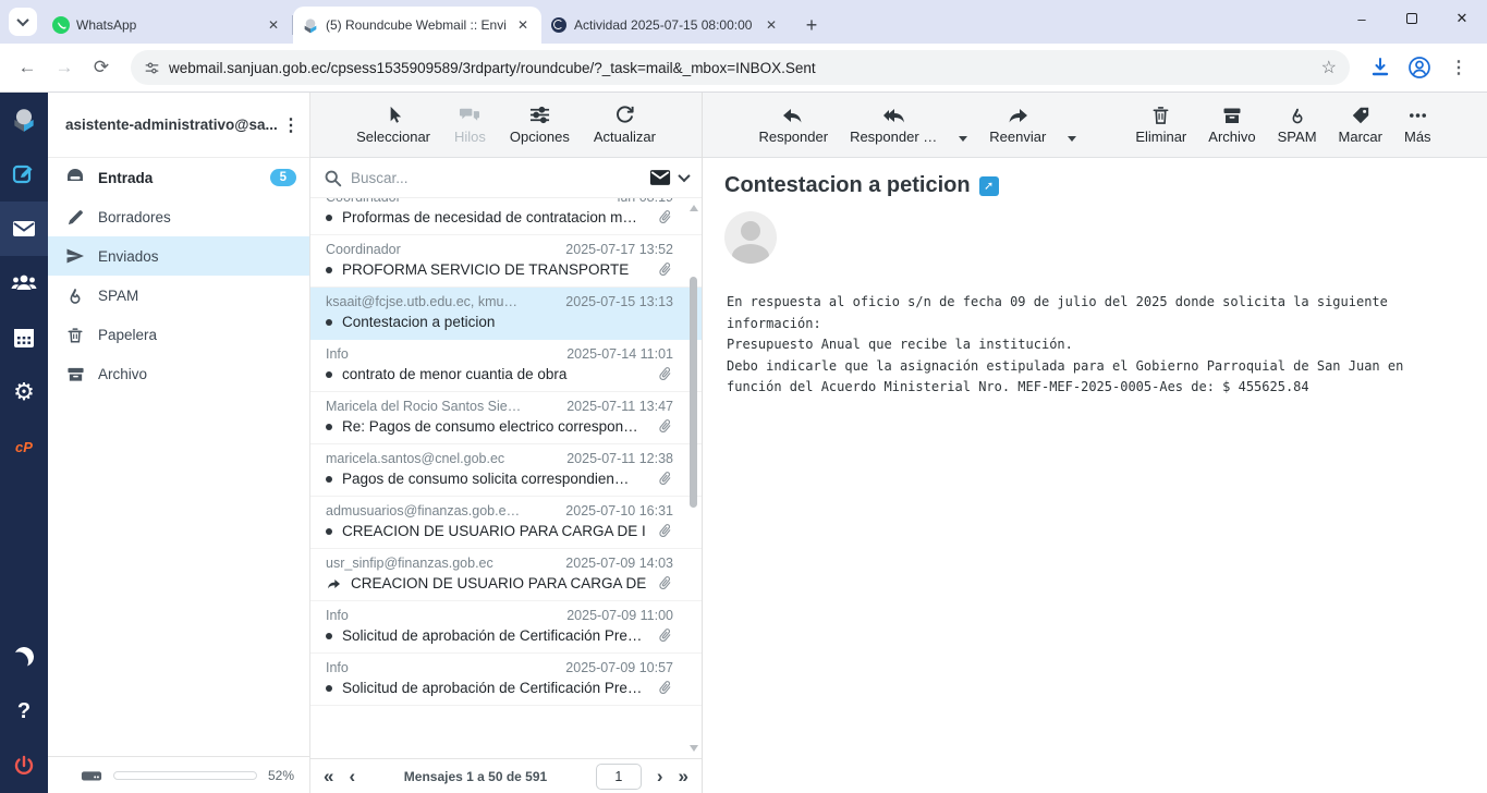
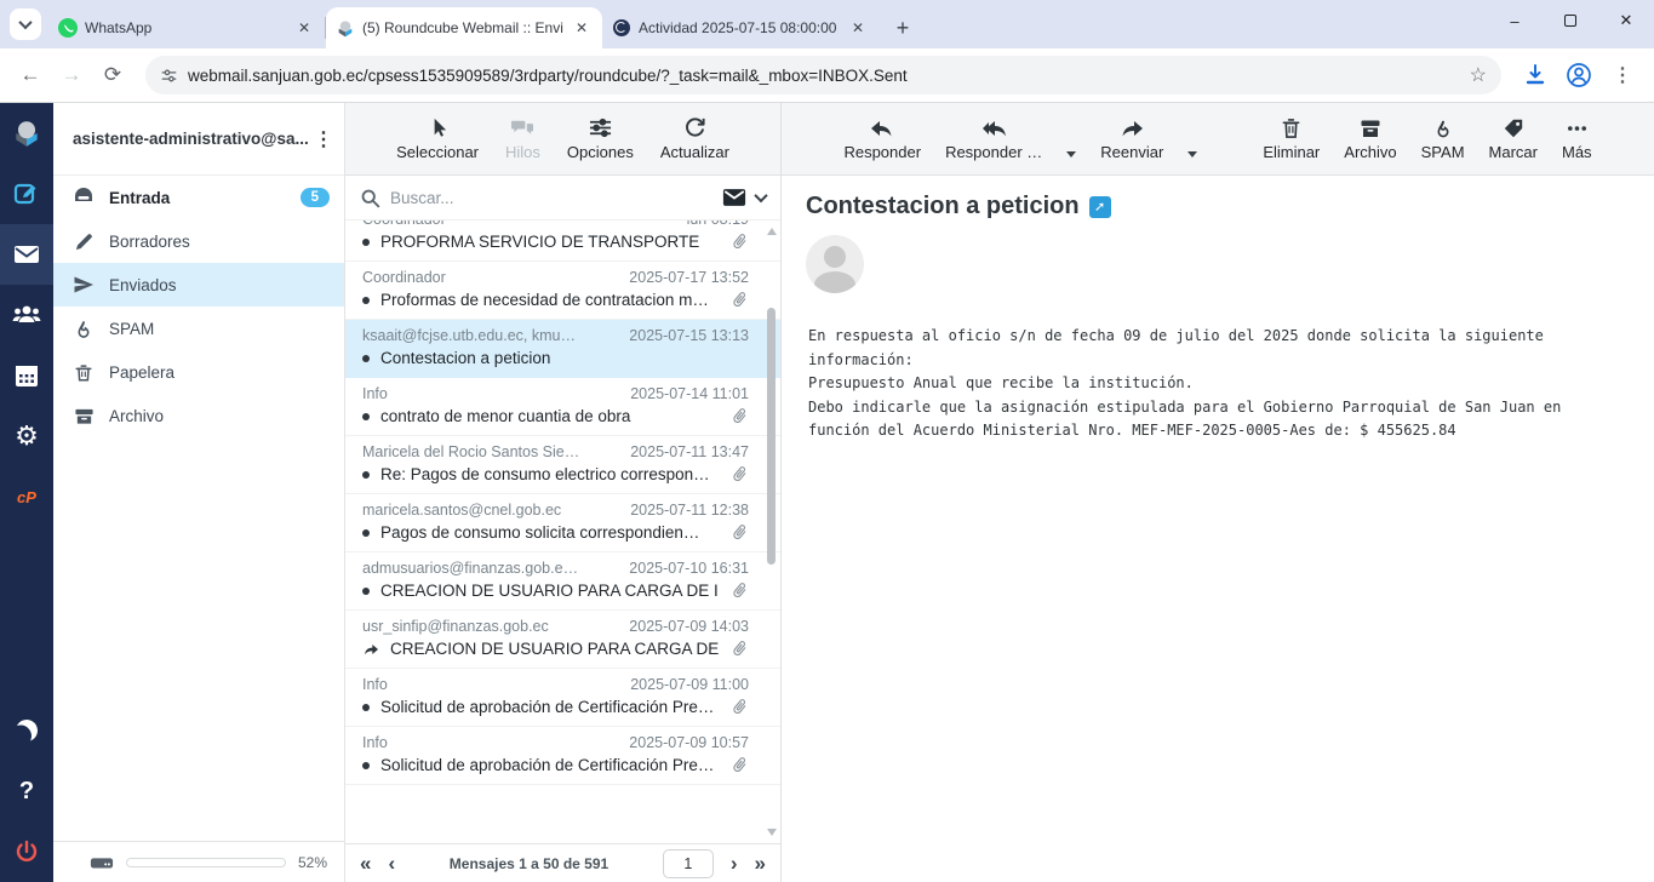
  WhatsApp
  ✕
  (5) Roundcube Webmail :: Envi
  ✕
  Actividad 2025-07-15 08:00:00
  ✕
  +
  –
  ✕
  ←
  →
  ⟳
  webmail.sanjuan.gob.ec/cpsess1535909589/3rdparty/roundcube/?_task=mail&_mbox=INBOX.Sent
  ☆
  ⋮
  ⚙
  cP
  ?
  asistente-administrativo@sa...
  ⋮
  Entrada
  5
  Borradores
  Enviados
  SPAM
  Papelera
  Archivo
  52%
  Seleccionar
  Hilos
  Opciones
  Actualizar
  Buscar...
- Proformas de necesidad de contratacion m…
+ PROFORMA SERVICIO DE TRANSPORTE
  Coordinador
  2025-07-17 13:52
- PROFORMA SERVICIO DE TRANSPORTE
+ Proformas de necesidad de contratacion m…
  ksaait@fcjse.utb.edu.ec, kmu…
  2025-07-15 13:13
  Contestacion a peticion
  Info
  2025-07-14 11:01
  contrato de menor cuantia de obra
  Maricela del Rocio Santos Sie…
  2025-07-11 13:47
  Re: Pagos de consumo electrico correspon…
  maricela.santos@cnel.gob.ec
  2025-07-11 12:38
  Pagos de consumo solicita correspondien…
  admusuarios@finanzas.gob.e…
  2025-07-10 16:31
  CREACION DE USUARIO PARA CARGA DE I
  usr_sinfip@finanzas.gob.ec
  2025-07-09 14:03
  CREACION DE USUARIO PARA CARGA DE
  Info
  2025-07-09 11:00
  Solicitud de aprobación de Certificación Pre…
  Info
  2025-07-09 10:57
  Solicitud de aprobación de Certificación Pre…
  «
  ‹
  Mensajes 1 a 50 de 591
  1
  ›
  »
  Responder
  Responder …
  Reenviar
  Eliminar
  Archivo
  SPAM
  Marcar
  Más
  Contestacion a peticion
  ➚
  En respuesta al oficio s/n de fecha 09 de julio del 2025 donde solicita la siguiente información:
  Presupuesto Anual que recibe la institución.
  Debo indicarle que la asignación estipulada para el Gobierno Parroquial de San Juan en función del Acuerdo Ministerial Nro. MEF-MEF-2025-0005-Aes de: $ 455625.84
